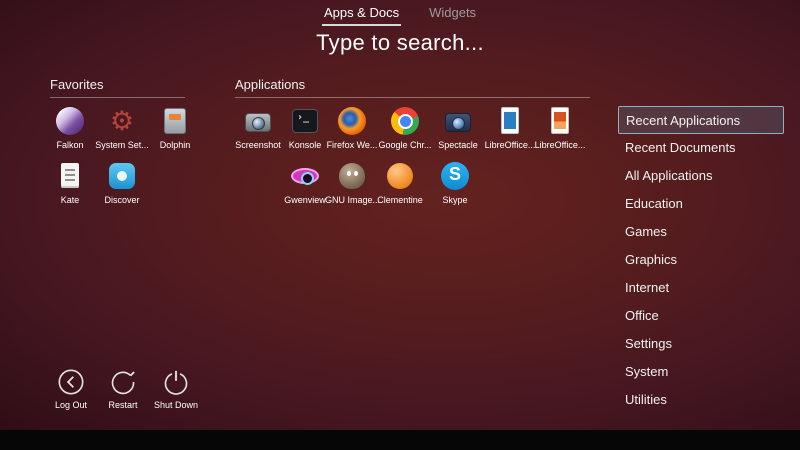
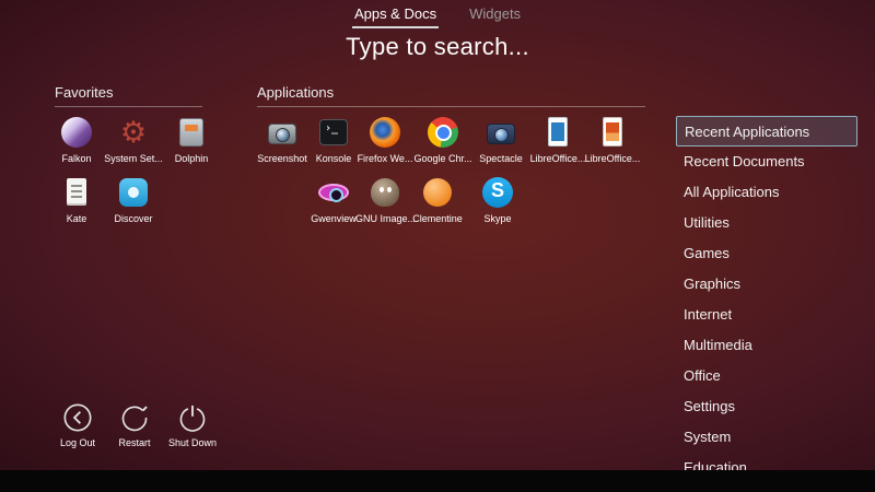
  Apps & Docs
  Widgets
  Type to search...
  Favorites
  Falkon
  System Set...
  Dolphin
  Kate
  Discover
  Applications
  Screenshot
  Konsole
  Firefox We...
  Google Chr...
  Spectacle
  LibreOffice...
  LibreOffice...
  Gwenview
  GNU Image...
  Clementine
  Skype
  Recent Applications
  Recent Documents
  All Applications
- Education
+ Utilities
  Games
  Graphics
  Internet
+ Multimedia
  Office
  Settings
  System
- Utilities
+ Education
  Log Out
  Restart
  Shut Down
